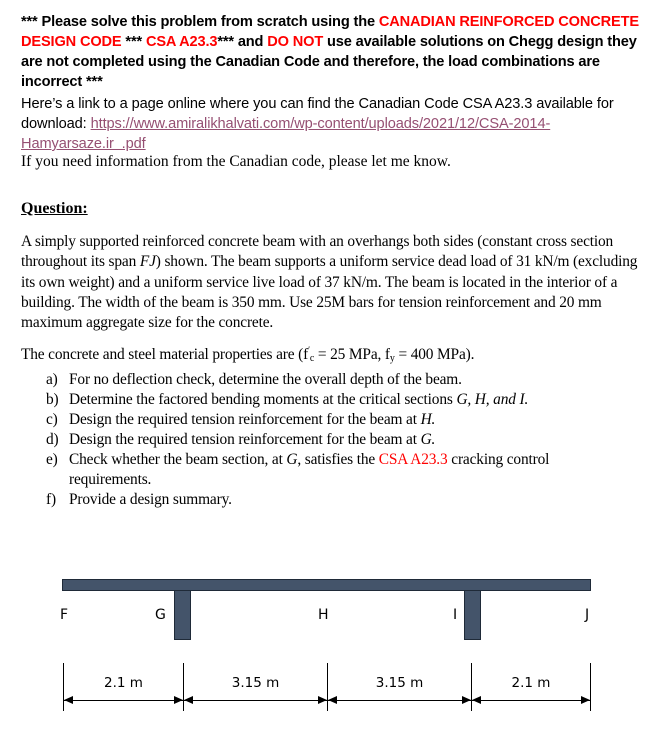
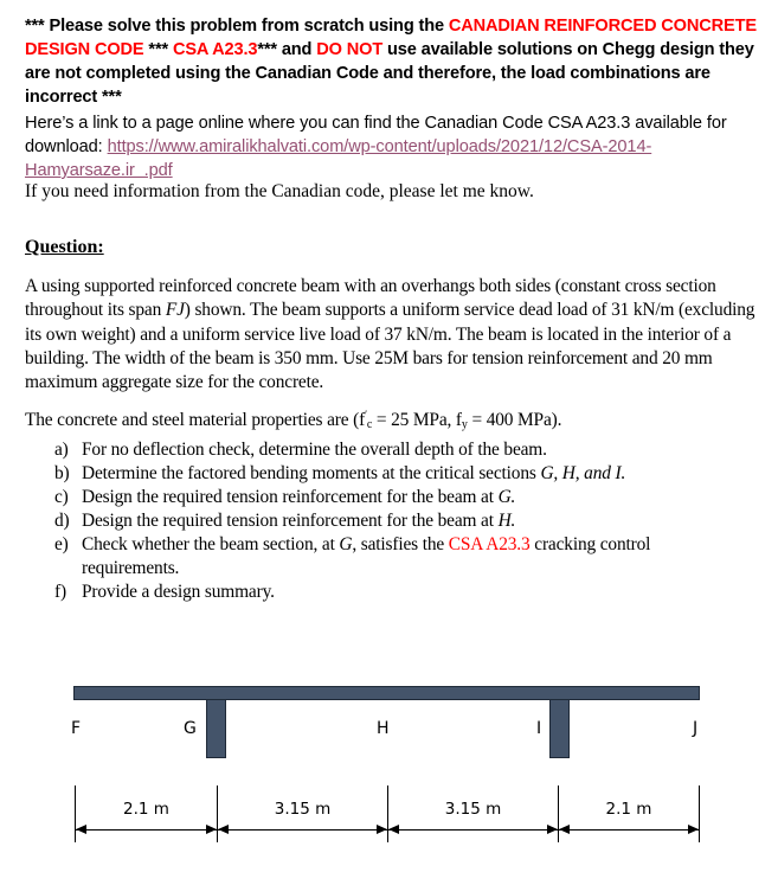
  *** Please solve this problem from scratch using the CANADIAN REINFORCED CONCRETE DESIGN CODE *** CSA A23.3*** and DO NOT use available solutions on Chegg design they are not completed using the Canadian Code and therefore, the load combinations are incorrect ***
  Here’s a link to a page online where you can find the Canadian Code CSA A23.3 available for download: https://www.amiralikhalvati.com/wp-content/uploads/2021/12/CSA-2014-Hamyarsaze.ir .pdf
  If you need information from the Canadian code, please let me know.
  Question:
- A simply supported reinforced concrete beam with an overhangs both sides (constant cross section throughout its span FJ) shown. The beam supports a uniform service dead load of 31 kN/m (excluding its own weight) and a uniform service live load of 37 kN/m. The beam is located in the interior of a building. The width of the beam is 350 mm. Use 25M bars for tension reinforcement and 20 mm maximum aggregate size for the concrete.
+ A using supported reinforced concrete beam with an overhangs both sides (constant cross section throughout its span FJ) shown. The beam supports a uniform service dead load of 31 kN/m (excluding its own weight) and a uniform service live load of 37 kN/m. The beam is located in the interior of a building. The width of the beam is 350 mm. Use 25M bars for tension reinforcement and 20 mm maximum aggregate size for the concrete.
  The concrete and steel material properties are (f′c = 25 MPa, fy = 400 MPa).
  a)
  For no deflection check, determine the overall depth of the beam.
  b)
  Determine the factored bending moments at the critical sections G, H, and I.
  c)
- Design the required tension reinforcement for the beam at H.
+ Design the required tension reinforcement for the beam at G.
  d)
- Design the required tension reinforcement for the beam at G.
+ Design the required tension reinforcement for the beam at H.
  e)
  Check whether the beam section, at G, satisfies the CSA A23.3 cracking control requirements.
  f)
  Provide a design summary.
  F
  G
  H
  I
  J
  2.1 m
  3.15 m
  3.15 m
  2.1 m
